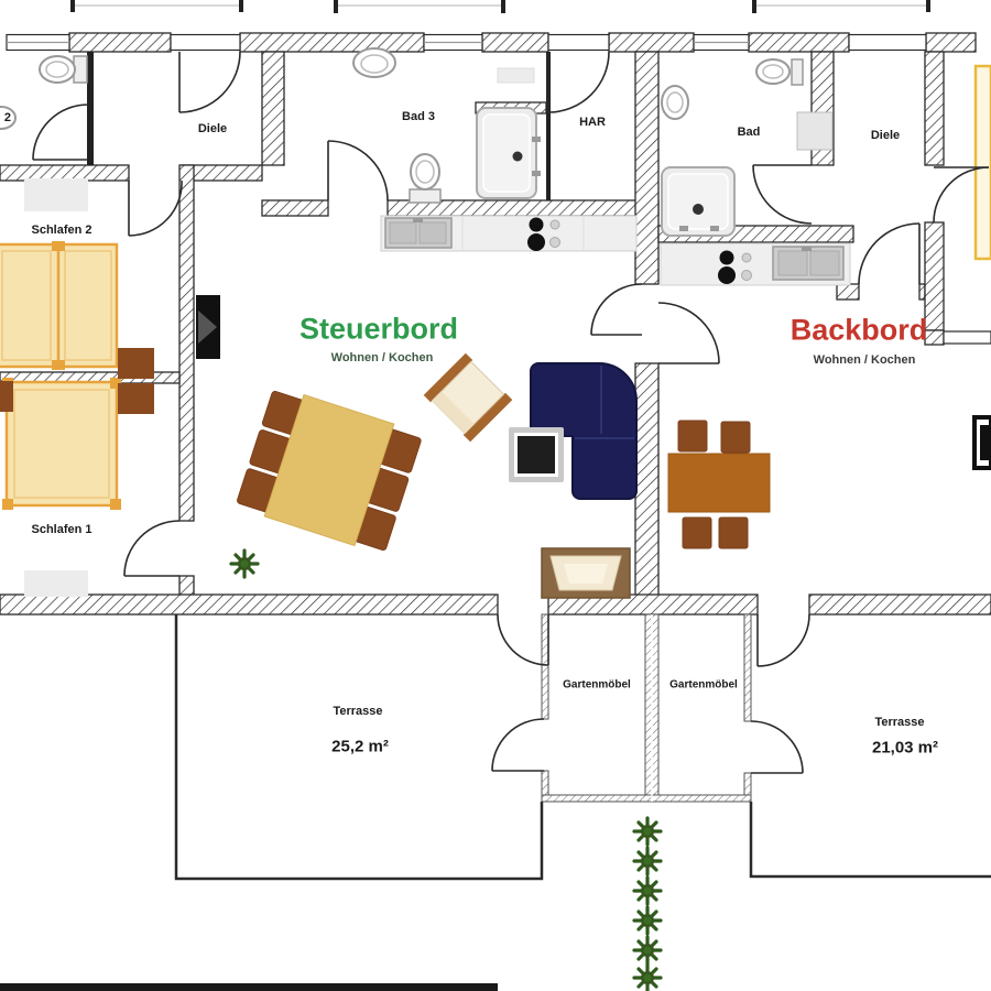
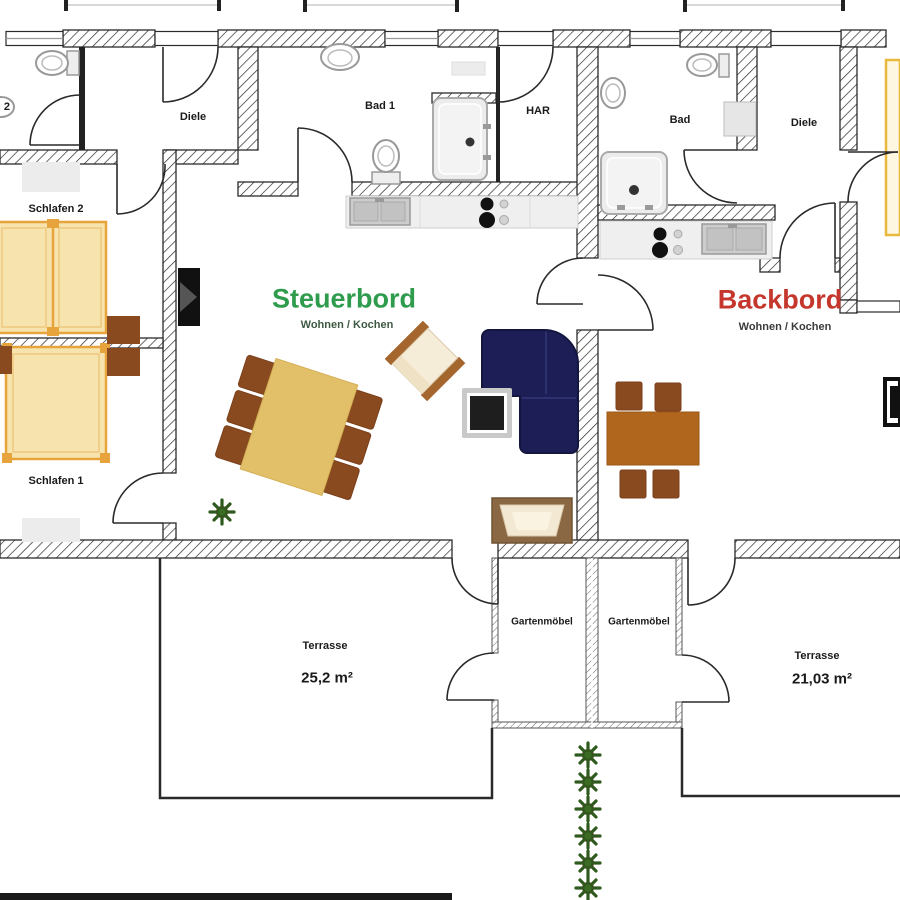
  Diele
- Bad 3
+ Bad 1
  HAR
  Schlafen 2
  Schlafen 1
  Bad
  Diele
  Steuerbord
  Wohnen / Kochen
  Backbord
  Wohnen / Kochen
  Gartenmöbel
  Gartenmöbel
  Terrasse
  25,2 m²
  Terrasse
  21,03 m²
